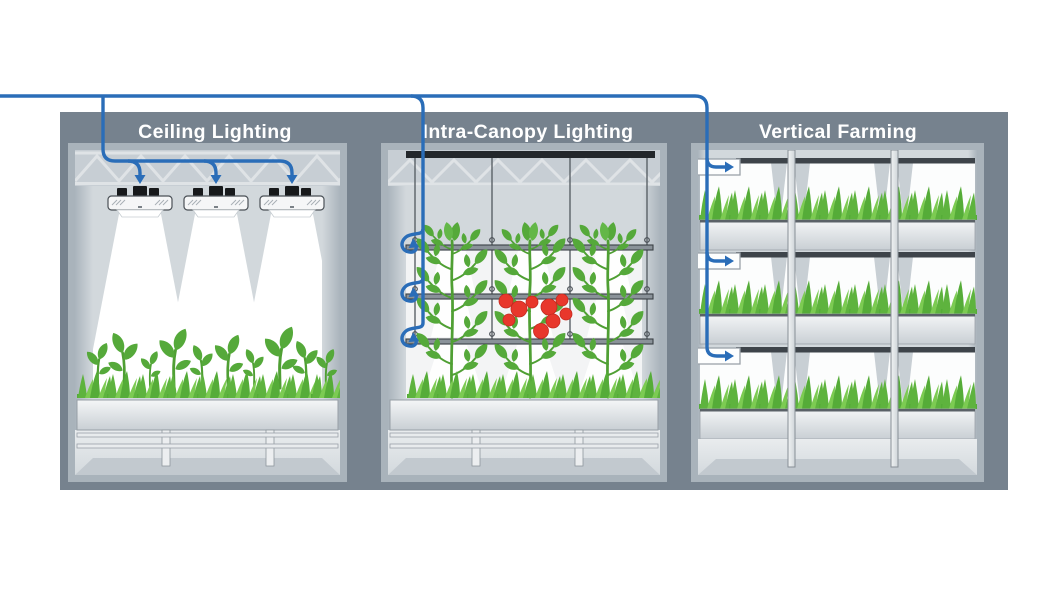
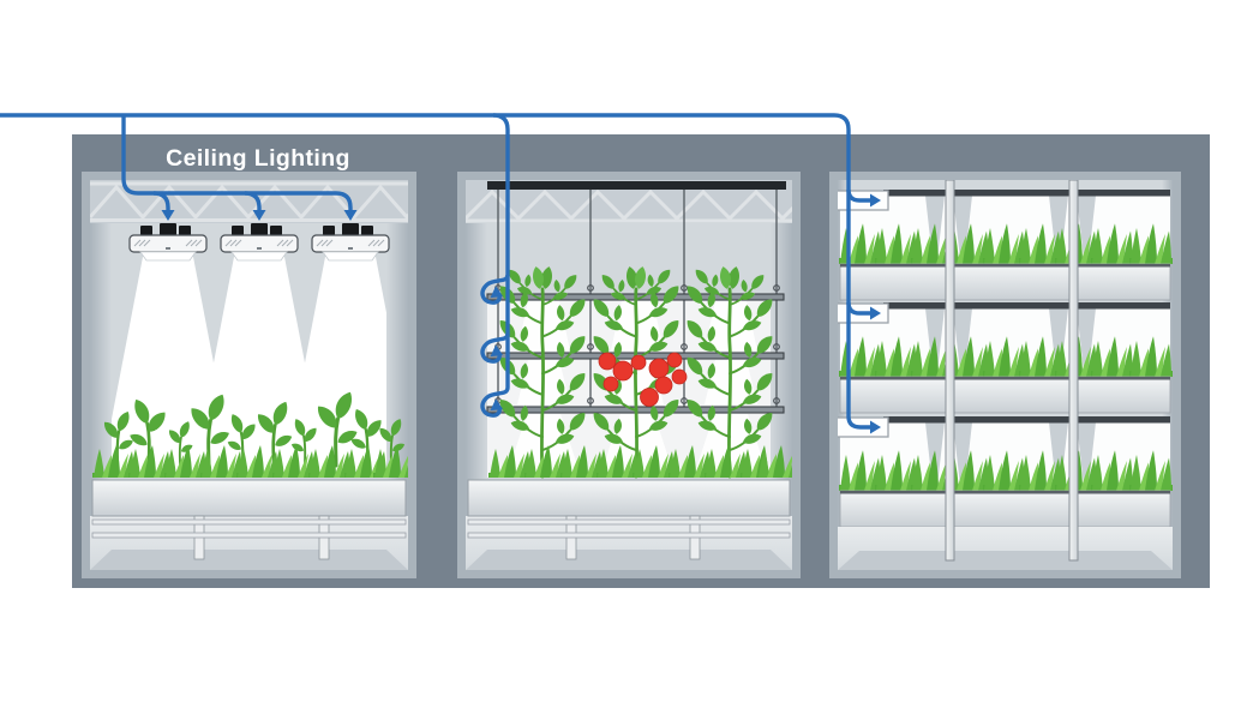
  Ceiling Lighting
- Intra-Canopy Lighting
- Vertical Farming
